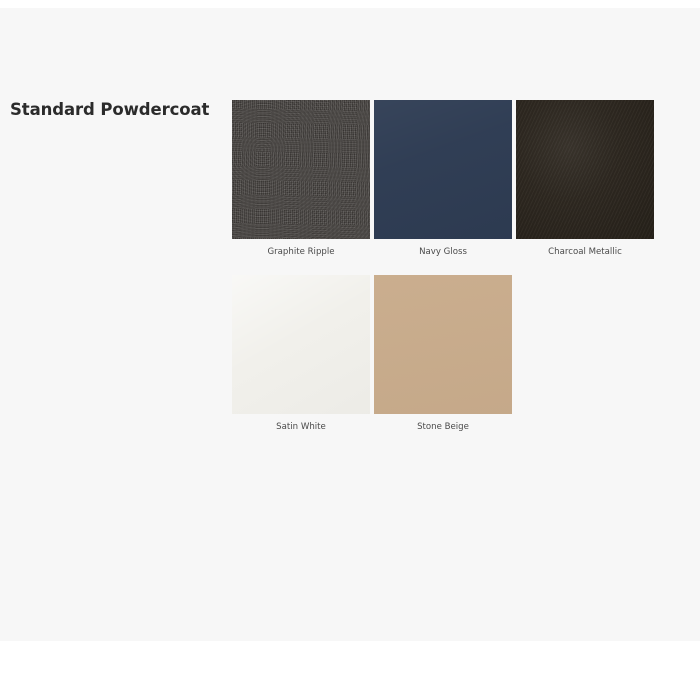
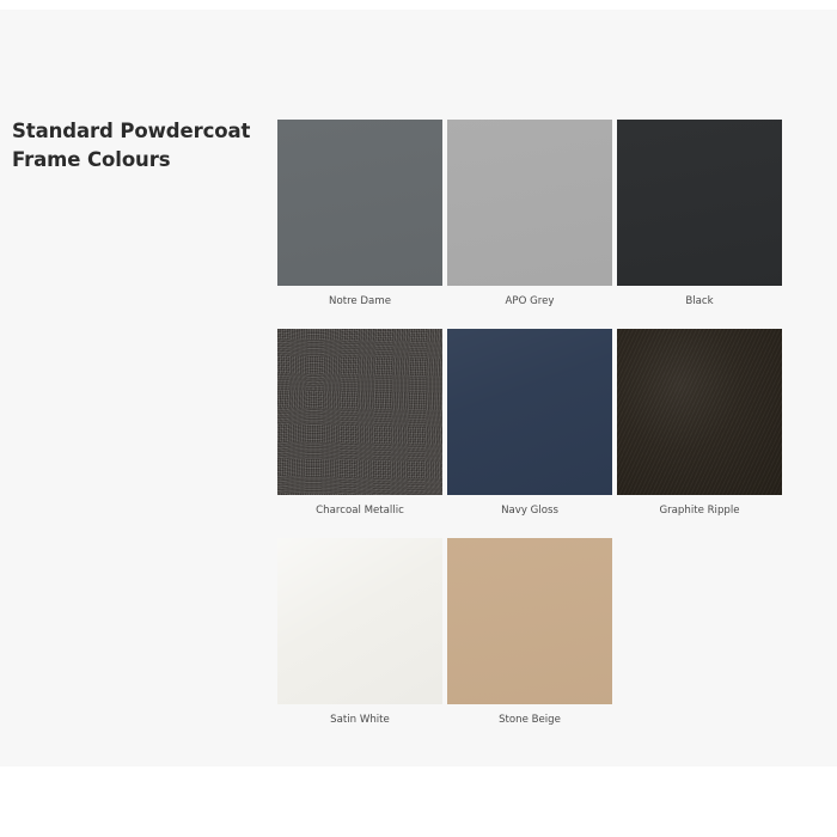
  Standard Powdercoat
+ Frame Colours
+ Notre Dame
+ APO Grey
+ Black
- Graphite Ripple
+ Charcoal Metallic
  Navy Gloss
- Charcoal Metallic
+ Graphite Ripple
  Satin White
  Stone Beige
